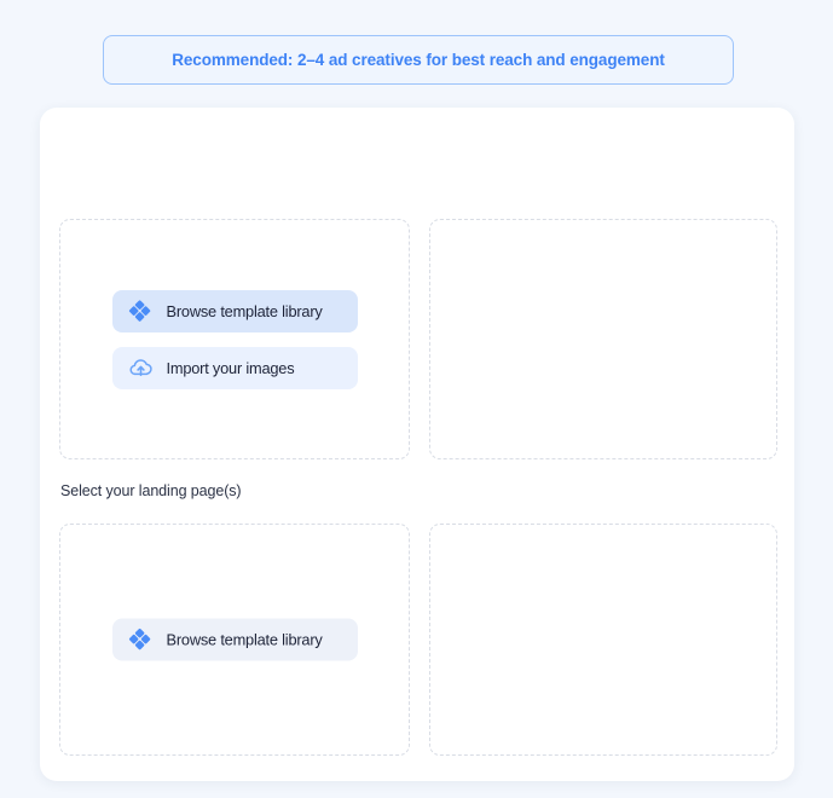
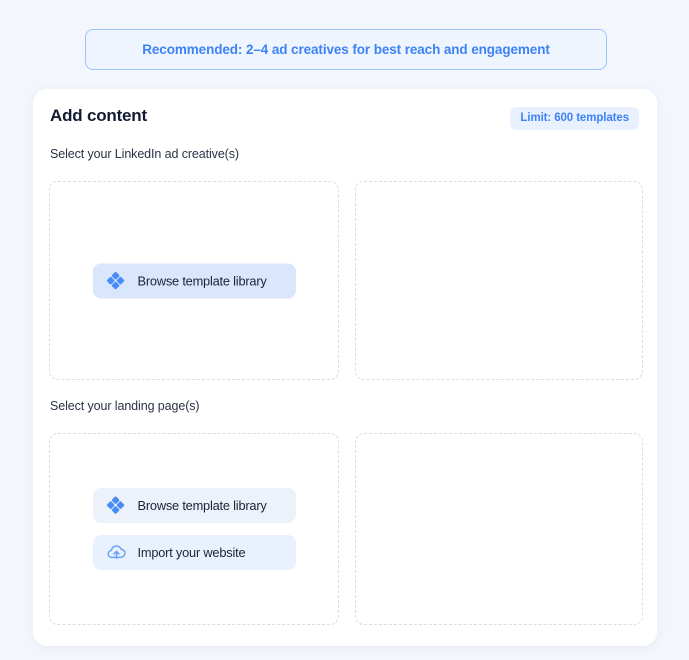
  Recommended: 2–4 ad creatives for best reach and engagement
+ Add content
+ Limit: 600 templates
+ Select your LinkedIn ad creative(s)
  Browse template library
- Import your images
  Select your landing page(s)
  Browse template library
+ Import your website
